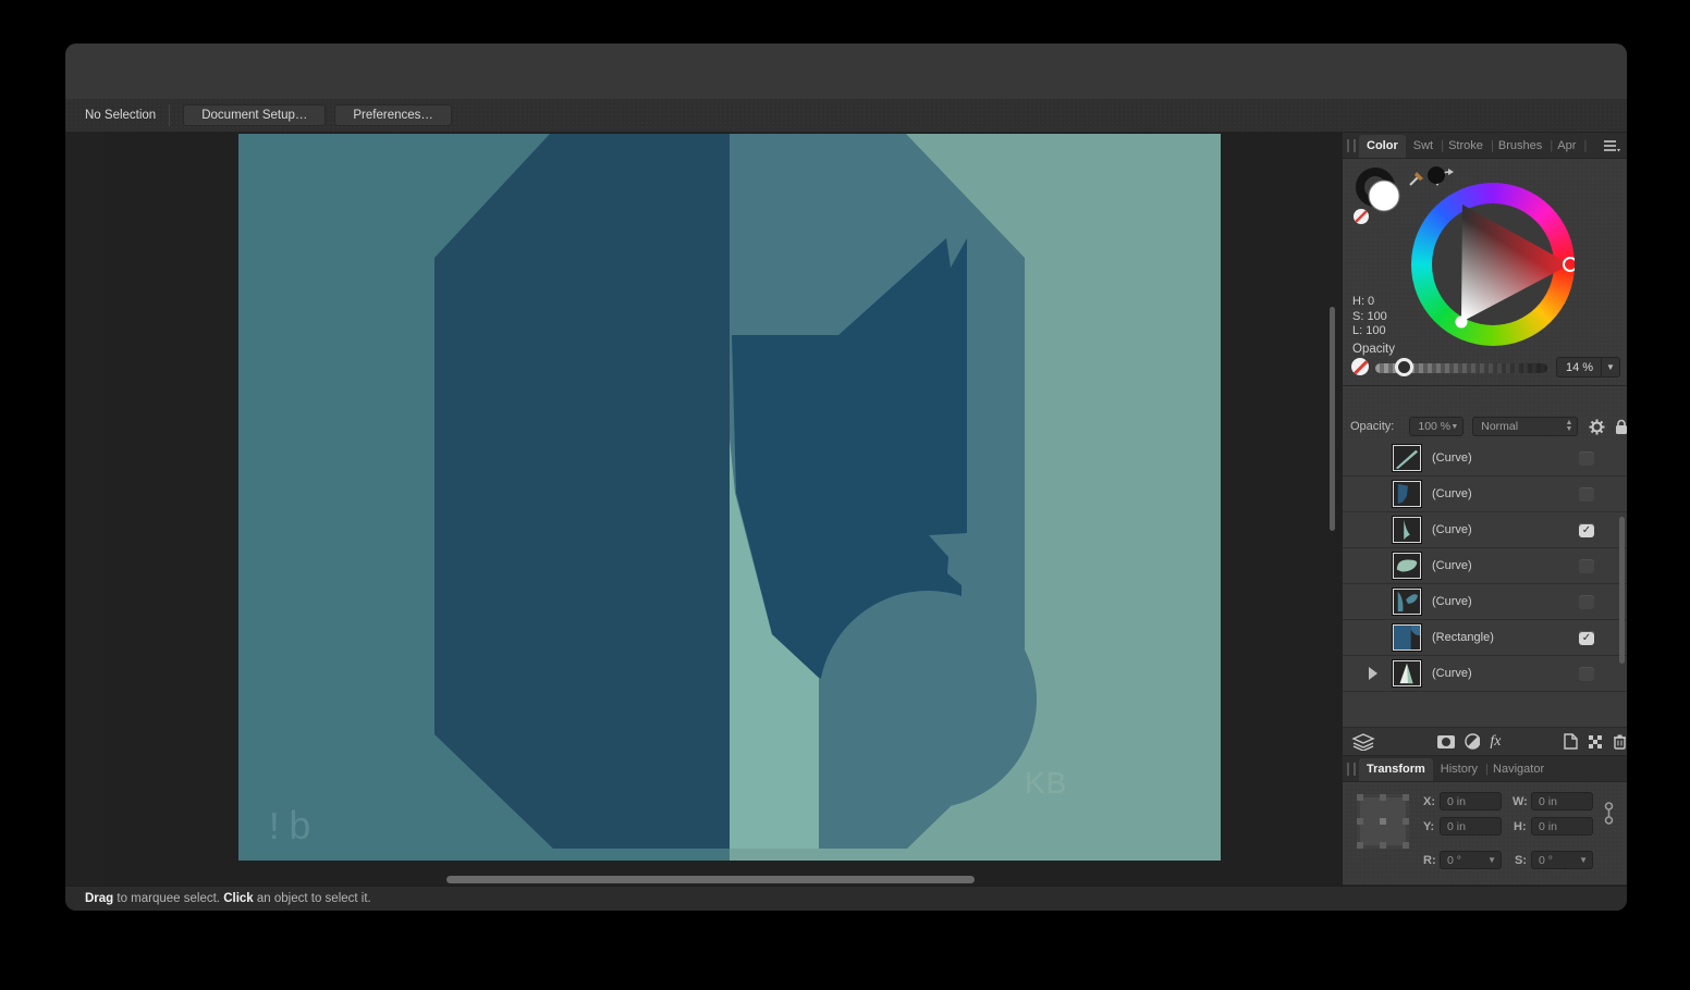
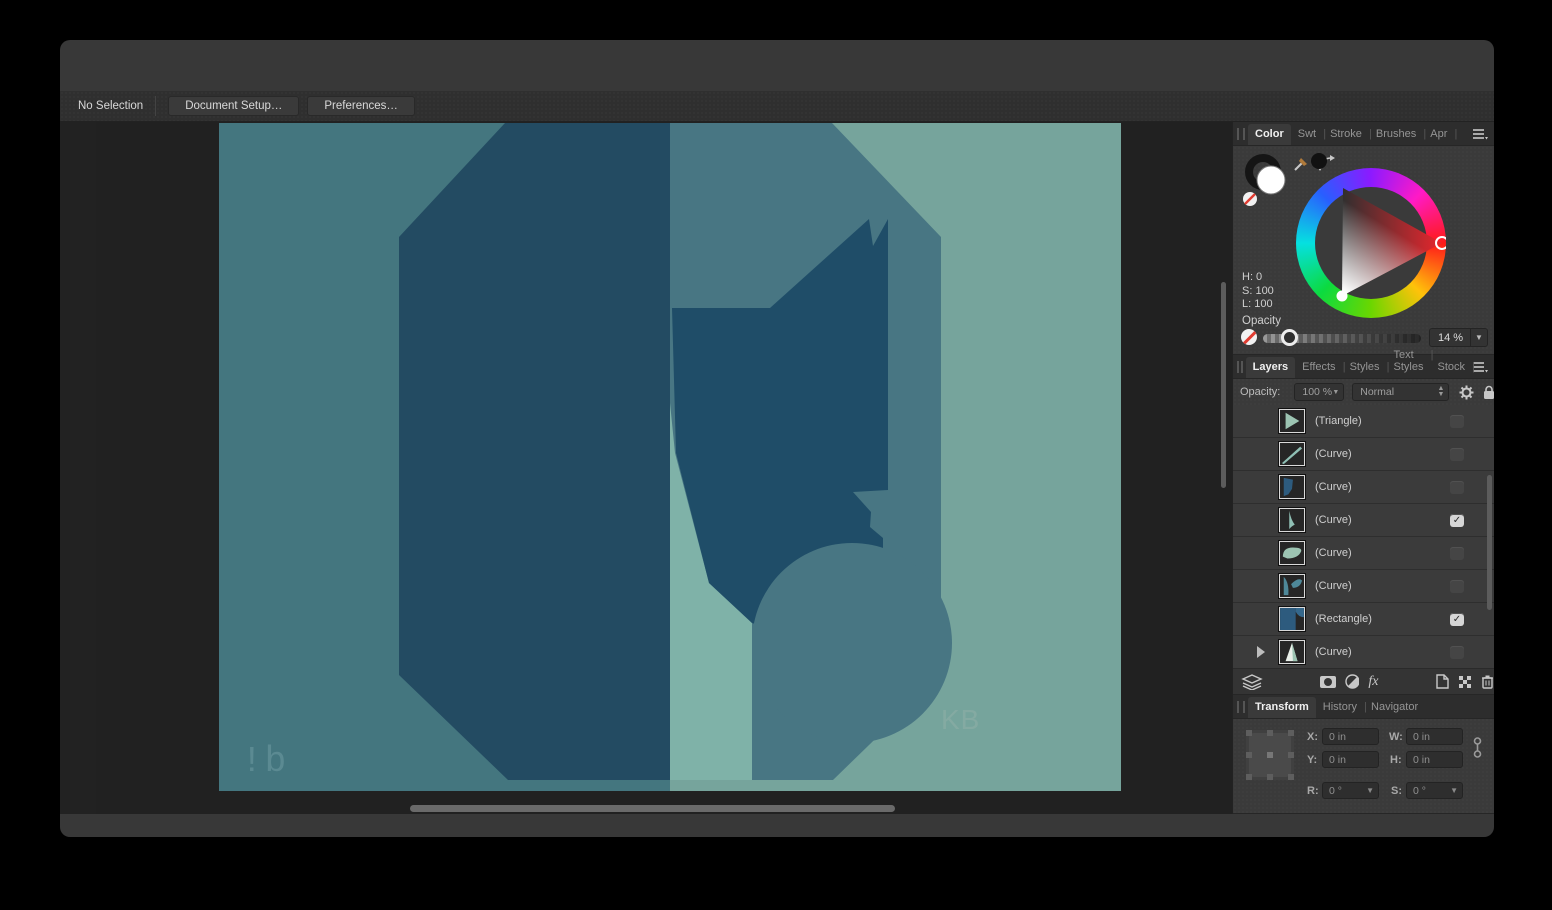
  No Selection
  Document Setup…
  Preferences…
  Color
  Swt
  Stroke
  Brushes
  Apr
  H: 0
  S: 100
  L: 100
  Opacity
  14 %
  ▼
+ Layers
+ Effects
+ Styles
+ Text Styles
+ Stock
  Opacity:
  100 %
  Normal
+ (Triangle)
  (Curve)
  (Curve)
  (Curve)
  ✓
  (Curve)
  (Curve)
  (Rectangle)
  ✓
  (Curve)
  fx
  Transform
  History
  Navigator
  X:
  0 in
  W:
  0 in
  Y:
  0 in
  H:
  0 in
  R:
  0 °
  ▼
  S:
  0 °
  ▼
- Drag
- to marquee select.
- Click
- an object to select it.
